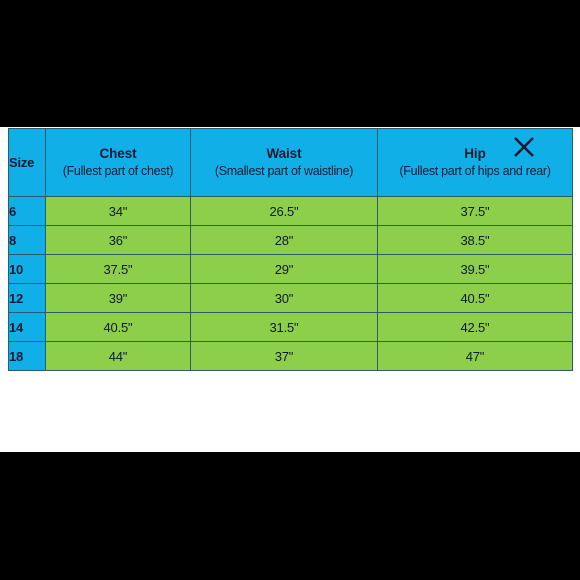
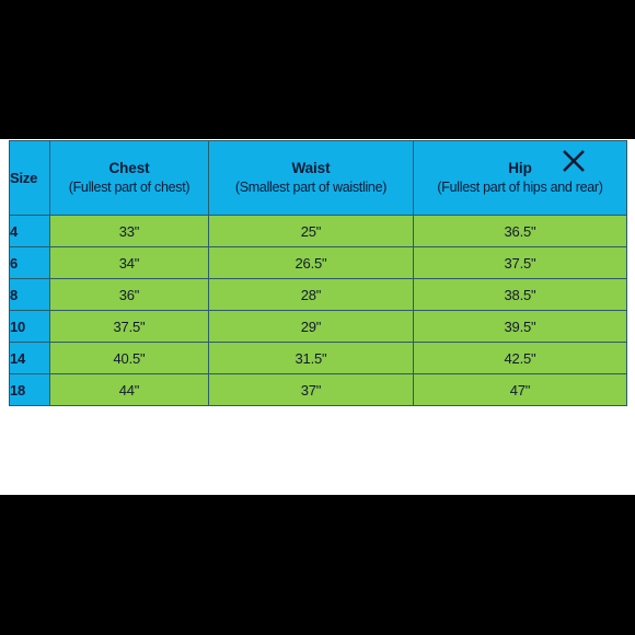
  Size	Chest (Fullest part of chest)	Waist (Smallest part of waistline)	Hip (Fullest part of hips and rear)
+ 4	33"	25"	36.5"
  6	34"	26.5"	37.5"
  8	36"	28"	38.5"
  10	37.5"	29"	39.5"
- 12	39"	30"	40.5"
  14	40.5"	31.5"	42.5"
  18	44"	37"	47"
